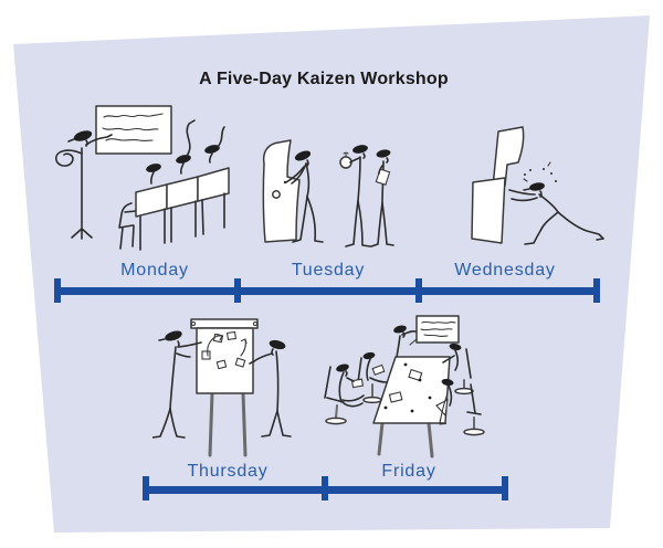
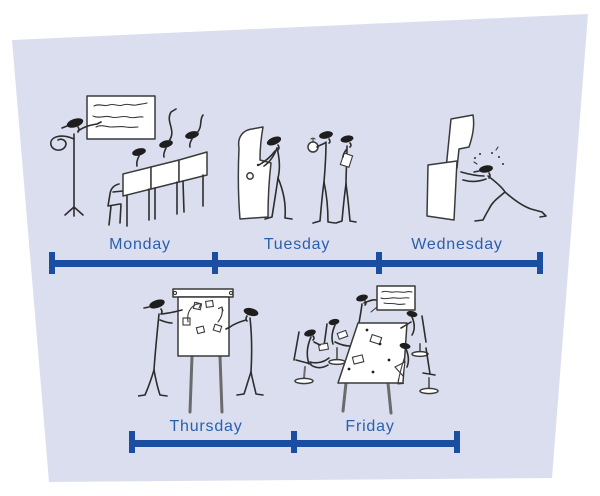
- A Five-Day Kaizen Workshop
  Monday
  Tuesday
  Wednesday
  Thursday
  Friday
